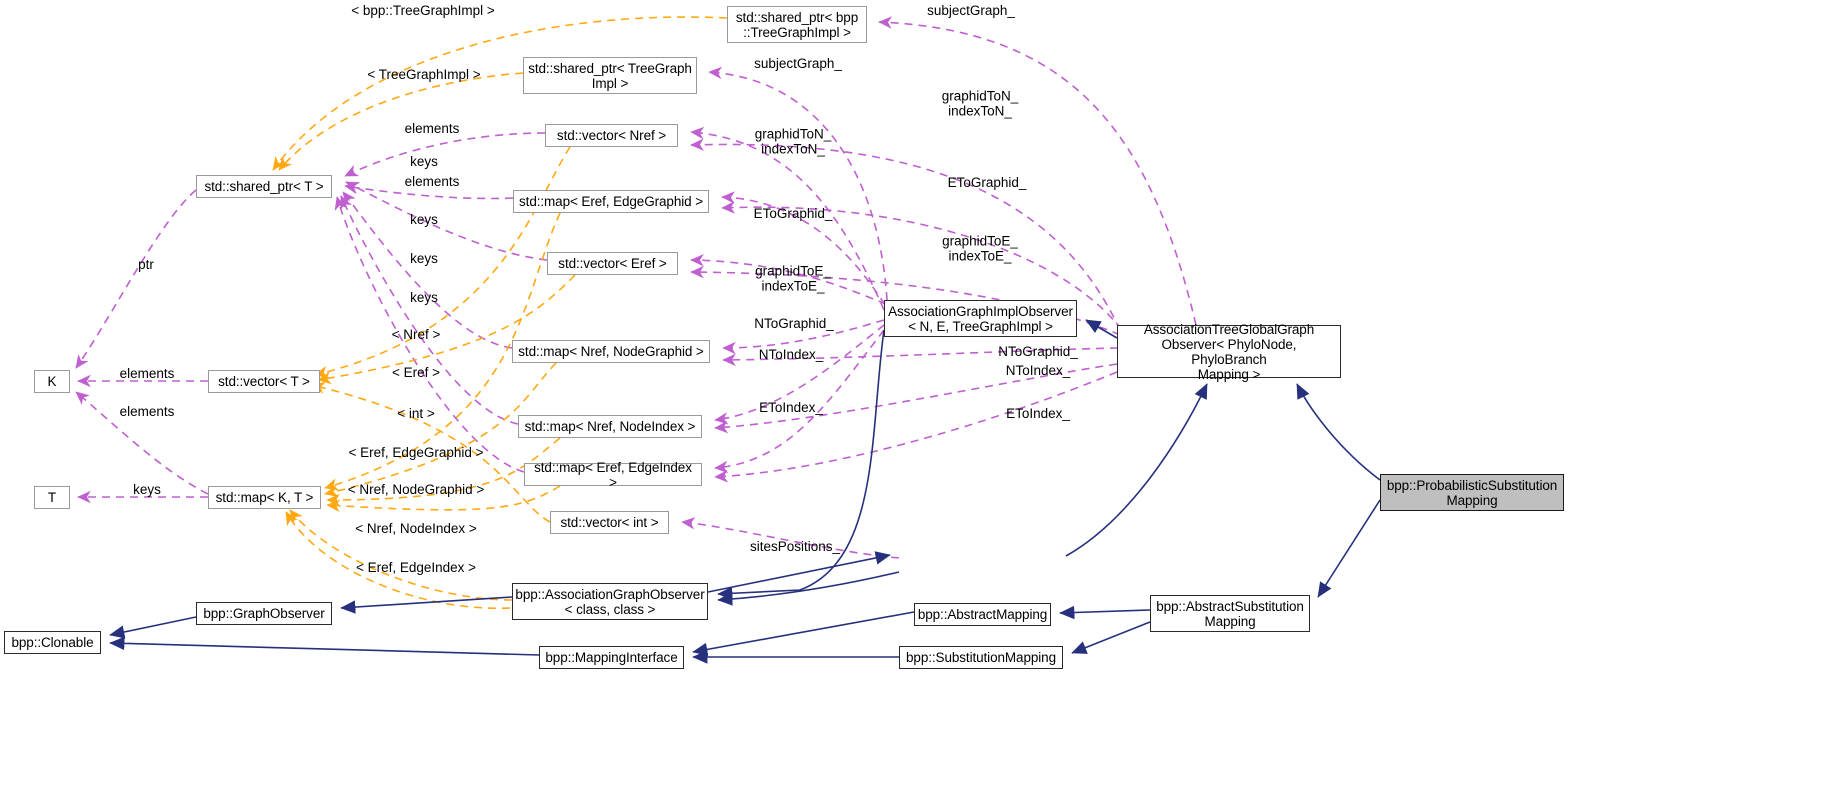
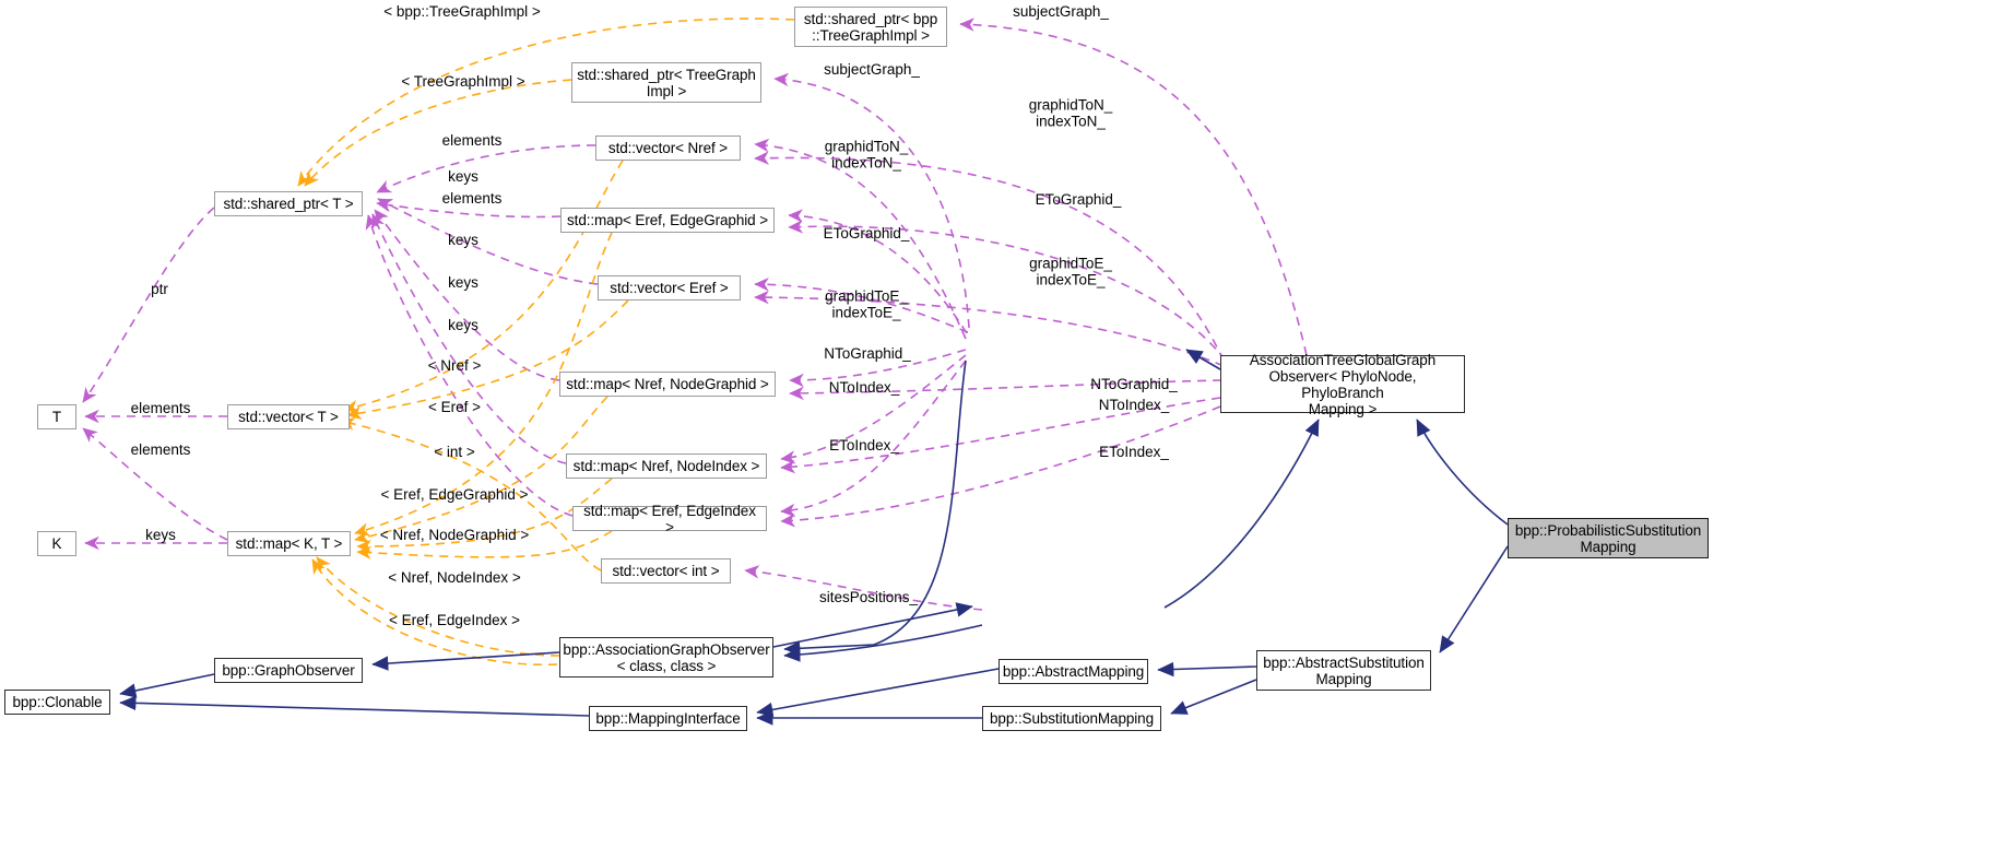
  std::shared_ptr< bpp
  ::TreeGraphImpl >
  std::shared_ptr< TreeGraph
  Impl >
  std::vector< Nref >
  std::shared_ptr< T >
  std::map< Eref, EdgeGraphid >
  std::vector< Eref >
- AssociationGraphImplObserver
- < N, E, TreeGraphImpl >
  std::map< Nref, NodeGraphid >
- K
+ T
  std::vector< T >
  AssociationTreeGlobalGraph
  Observer< PhyloNode, PhyloBranch
  Mapping >
  std::map< Nref, NodeIndex >
  std::map< Eref, EdgeIndex >
- T
+ K
  std::map< K, T >
  std::vector< int >
  bpp::ProbabilisticSubstitution
  Mapping
  bpp::AssociationGraphObserver
  < class, class >
  bpp::AbstractSubstitution
  Mapping
  bpp::GraphObserver
  bpp::AbstractMapping
  bpp::Clonable
  bpp::MappingInterface
  bpp::SubstitutionMapping
  < bpp::TreeGraphImpl >
  subjectGraph_
  < TreeGraphImpl >
  subjectGraph_
  graphidToN_
  indexToN_
  elements
  graphidToN_
  indexToN_
  keys
  elements
  EToGraphid_
  keys
  EToGraphid_
  graphidToE_
  indexToE_
  keys
  graphidToE_
  indexToE_
  ptr
  keys
  NToGraphid_
  < Nref >
  NToGraphid_
  NToIndex_
  elements
  < Eref >
  NToIndex_
  elements
  < int >
  EToIndex_
  EToIndex_
  < Eref, EdgeGraphid >
  < Nref, NodeGraphid >
  keys
  < Nref, NodeIndex >
  sitesPositions_
  < Eref, EdgeIndex >
